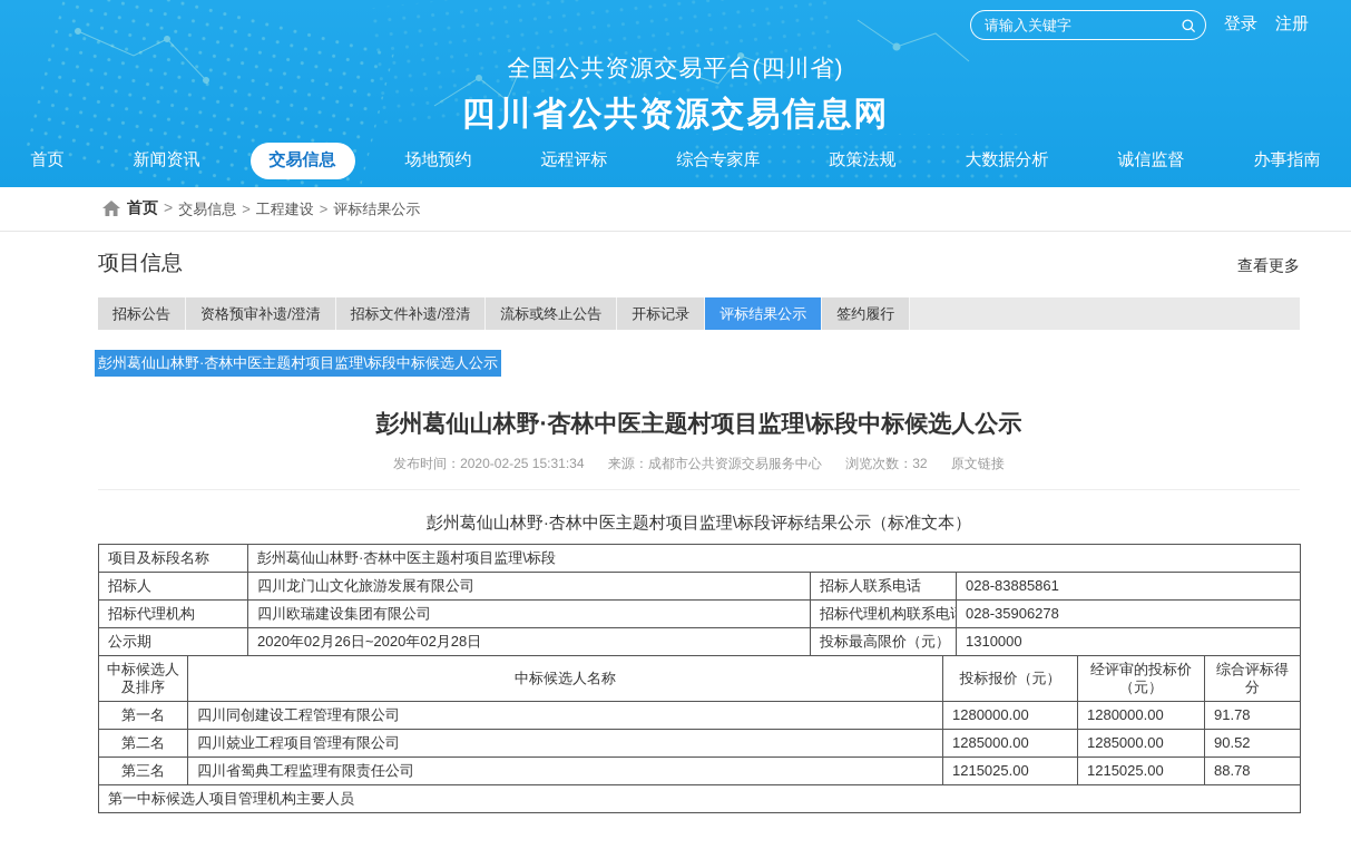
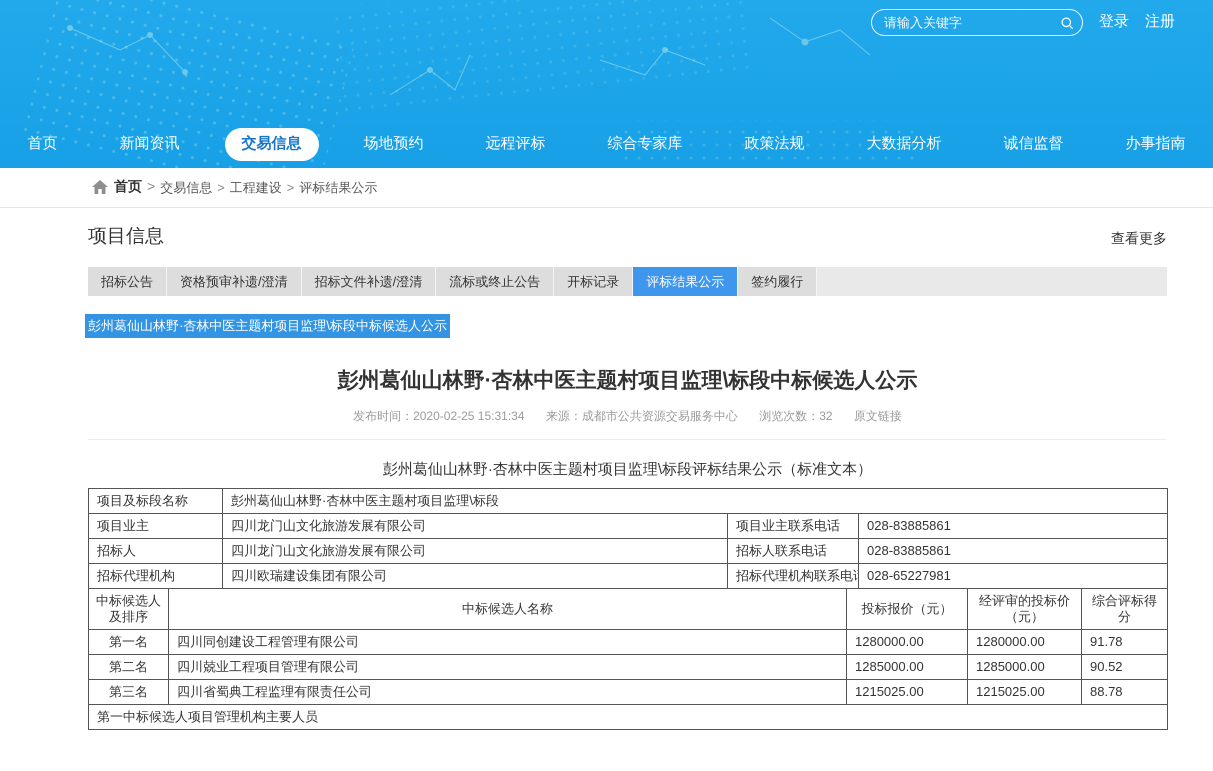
  请输入关键字
  登录
  注册
- 全国公共资源交易平台(四川省)
- 四川省公共资源交易信息网
  首页
  新闻资讯
  交易信息
  场地预约
  远程评标
  综合专家库
  政策法规
  大数据分析
  诚信监督
  办事指南
  首页
  交易信息
  工程建设
  评标结果公示
  项目信息
  查看更多
  招标公告
  资格预审补遗/澄清
  招标文件补遗/澄清
  流标或终止公告
  开标记录
  评标结果公示
  签约履行
  彭州葛仙山林野·杏林中医主题村项目监理\标段中标候选人公示
  彭州葛仙山林野·杏林中医主题村项目监理\标段中标候选人公示
  发布时间：2020-02-25 15:31:34 来源：成都市公共资源交易服务中心 浏览次数：32 原文链接
  彭州葛仙山林野·杏林中医主题村项目监理\标段评标结果公示（标准文本）
  项目及标段名称	彭州葛仙山林野·杏林中医主题村项目监理\标段
+ 项目业主	四川龙门山文化旅游发展有限公司	项目业主联系电话	028-83885861
  招标人	四川龙门山文化旅游发展有限公司	招标人联系电话	028-83885861
- 招标代理机构	四川欧瑞建设集团有限公司	招标代理机构联系电	028-35906278
+ 招标代理机构	四川欧瑞建设集团有限公司	招标代理机构联系电	028-65227981
- 公示期	2020年02月26日~2020年02月28日	投标最高限价（元）	1310000
  中标候选人及排序	中标候选人名称	投标报价（元）	经评审的投标价（元）	综合评标得分
  第一名	四川同创建设工程管理有限公司	1280000.00	1280000.00	91.78
  第二名	四川兢业工程项目管理有限公司	1285000.00	1285000.00	90.52
  第三名	四川省蜀典工程监理有限责任公司	1215025.00	1215025.00	88.78
  第一中标候选人项目管理机构主要人员
